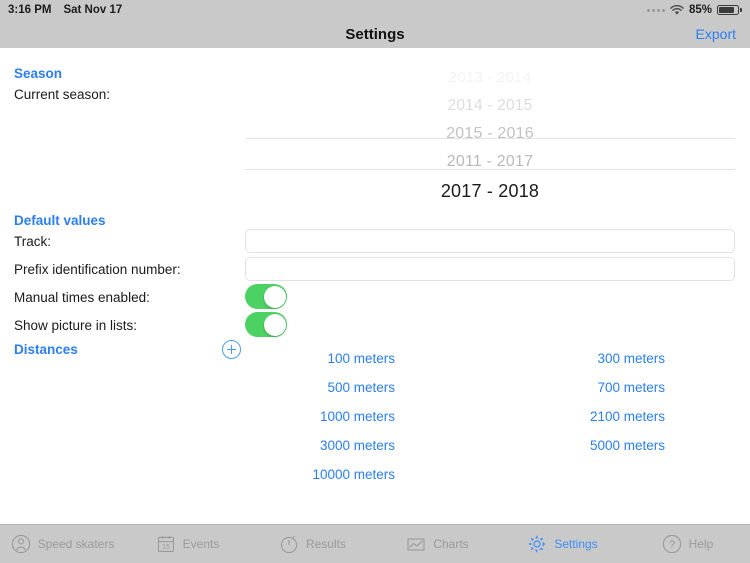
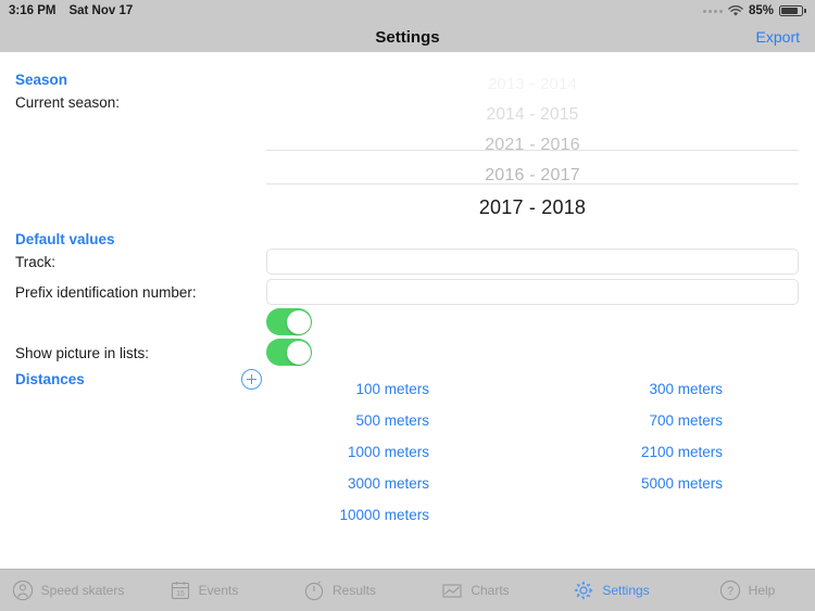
  3:16 PM
  Sat Nov 17
  85%
  Settings
  Export
  Season
  Current season:
  2014 - 2015
- 2015 - 2016
+ 2021 - 2016
- 2011 - 2017
+ 2016 - 2017
  2017 - 2018
  Default values
  Track:
  Prefix identification number:
- Manual times enabled:
  Show picture in lists:
  Distances
  100 meters
  500 meters
  1000 meters
  3000 meters
  10000 meters
  300 meters
  700 meters
  2100 meters
  5000 meters
  Speed skaters
  Events
  Results
  Charts
  Settings
  ?
  Help
